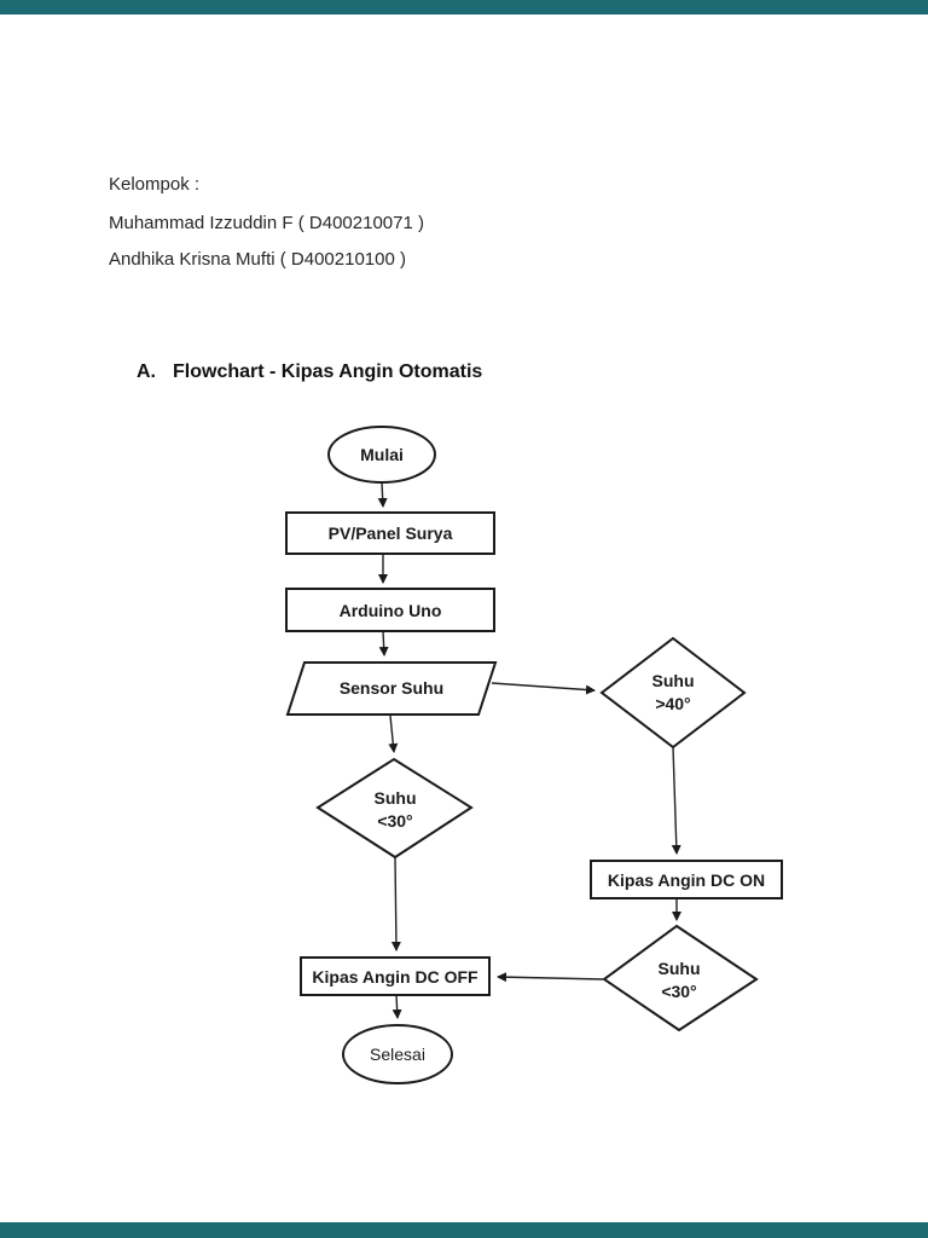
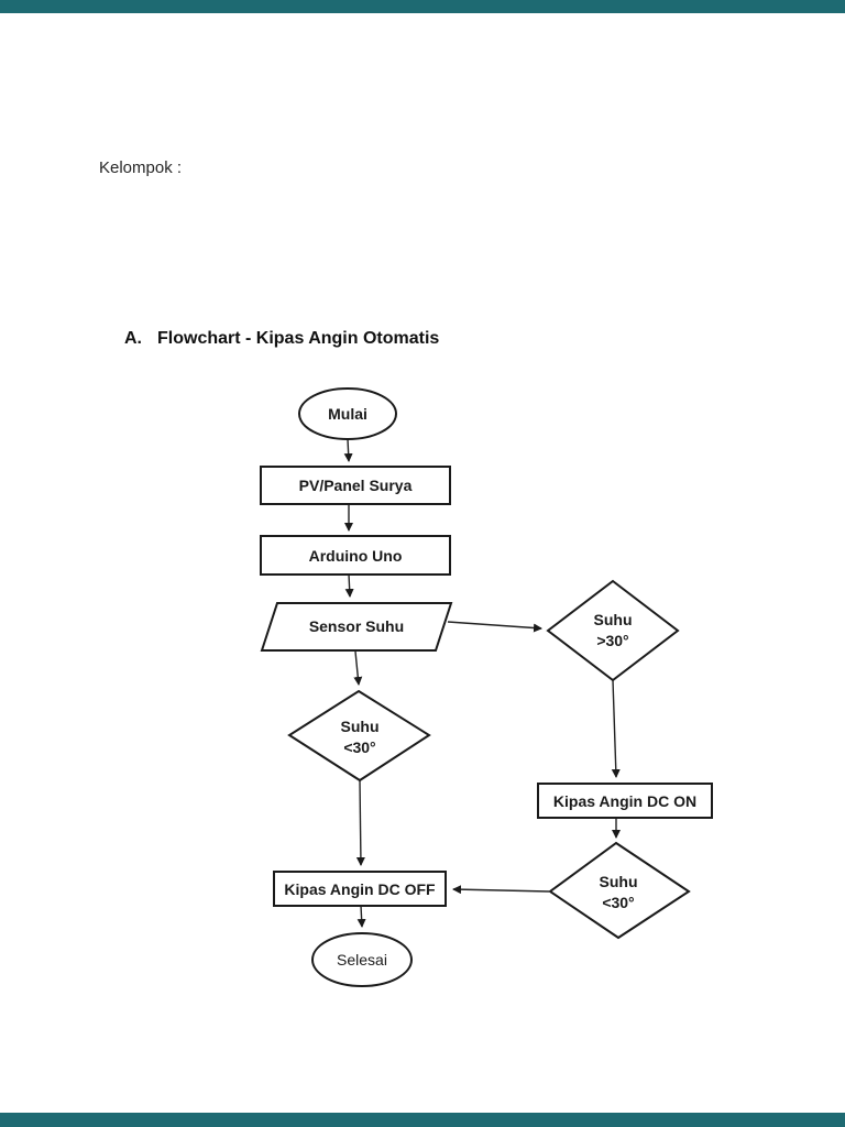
  Kelompok :
- Muhammad Izzuddin F ( D400210071 )
- Andhika Krisna Mufti ( D400210100 )
  A. Flowchart - Kipas Angin Otomatis
  Mulai
  PV/Panel Surya
  Arduino Uno
  Sensor Suhu
  Suhu
- >40°
+ >30°
  Suhu
  <30°
  Kipas Angin DC ON
  Suhu
  <30°
  Kipas Angin DC OFF
  Selesai
